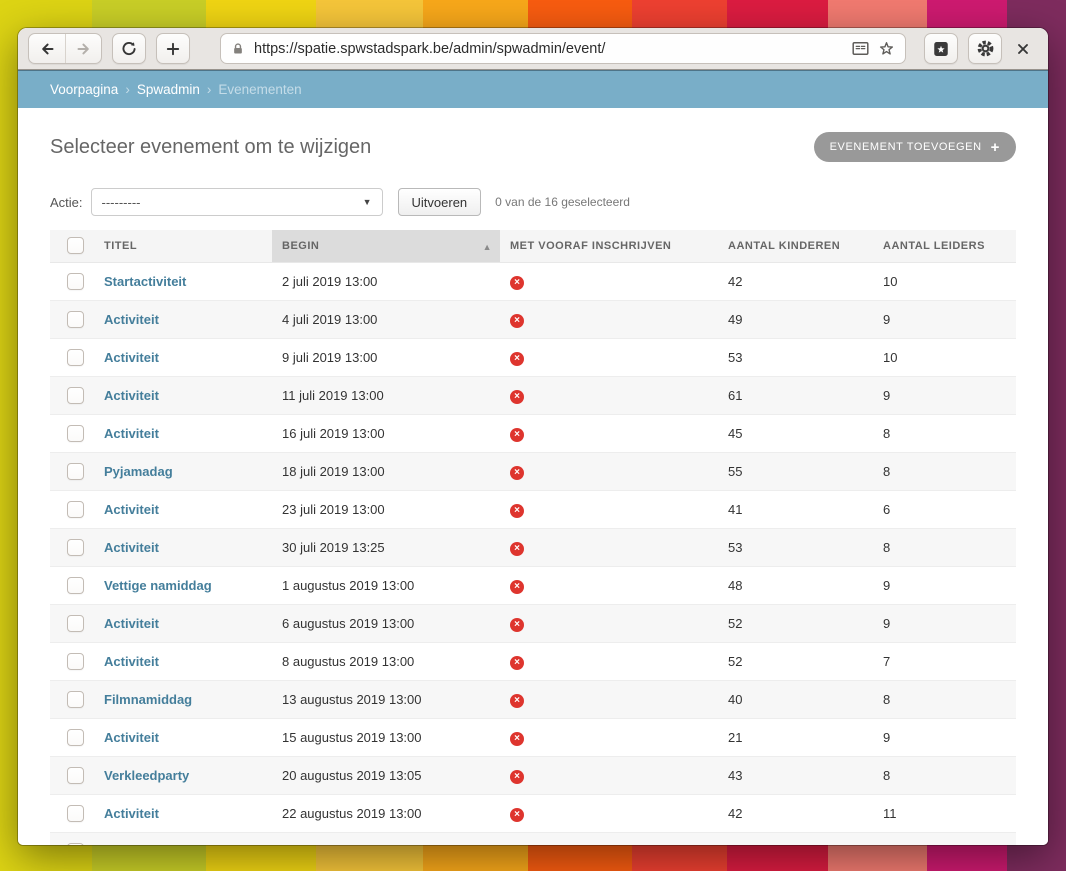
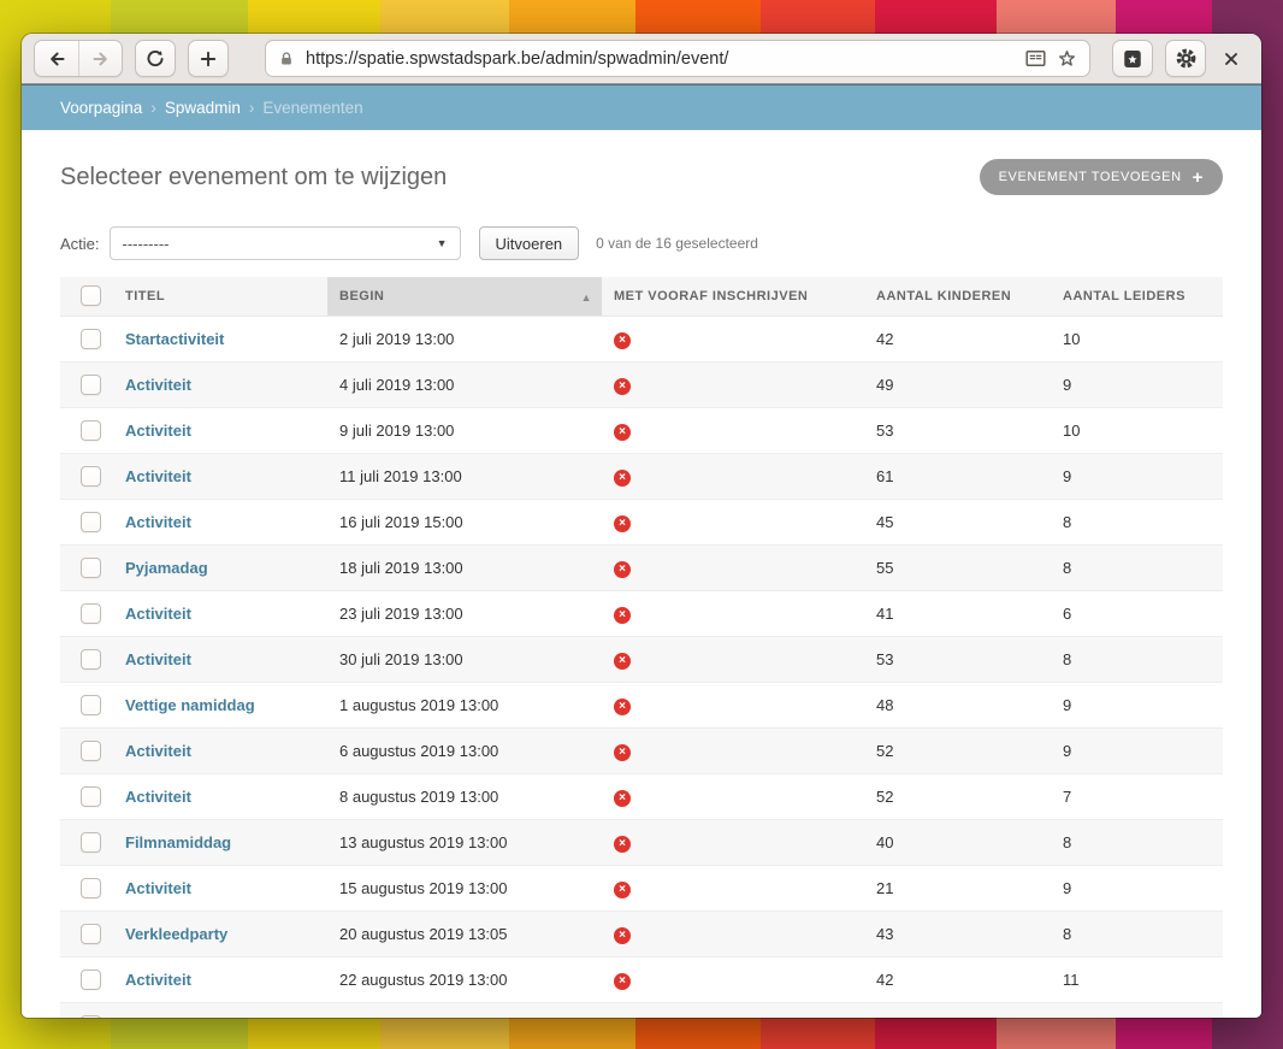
  https://spatie.spwstadspark.be/admin/spwadmin/event/
  Voorpagina
  ›
  Spwadmin
  ›
  Evenementen
  Selecteer evenement om te wijzigen
  EVENEMENT TOEVOEGEN
  +
  Actie:
  ---------
  ▼
  Uitvoeren
  0 van de 16 geselecteerd
  	TITEL	BEGIN ▲	MET VOORAF INSCHRIJVEN	AANTAL KINDEREN	AANTAL LEIDERS
  	Startactiviteit	2 juli 2019 13:00	×	42	10
  	Activiteit	4 juli 2019 13:00	×	49	9
  	Activiteit	9 juli 2019 13:00	×	53	10
  	Activiteit	11 juli 2019 13:00	×	61	9
- 	Activiteit	16 juli 2019 13:00	×	45	8
+ 	Activiteit	16 juli 2019 15:00	×	45	8
  	Pyjamadag	18 juli 2019 13:00	×	55	8
  	Activiteit	23 juli 2019 13:00	×	41	6
- 	Activiteit	30 juli 2019 13:25	×	53	8
+ 	Activiteit	30 juli 2019 13:00	×	53	8
  	Vettige namiddag	1 augustus 2019 13:00	×	48	9
  	Activiteit	6 augustus 2019 13:00	×	52	9
  	Activiteit	8 augustus 2019 13:00	×	52	7
  	Filmnamiddag	13 augustus 2019 13:00	×	40	8
  	Activiteit	15 augustus 2019 13:00	×	21	9
  	Verkleedparty	20 augustus 2019 13:05	×	43	8
  	Activiteit	22 augustus 2019 13:00	×	42	11
